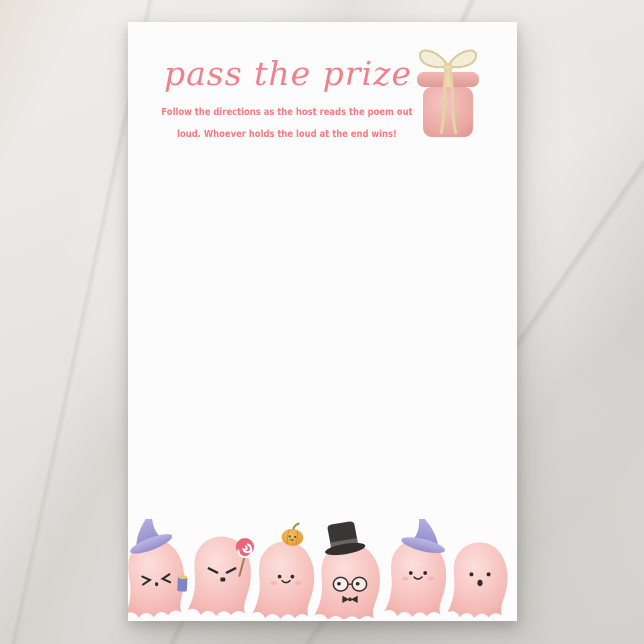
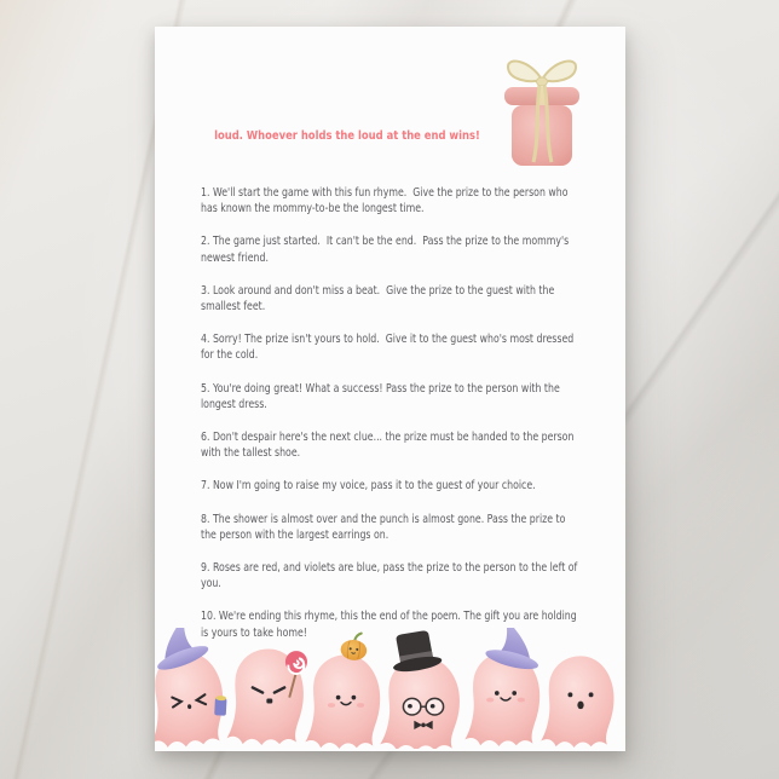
- pass the prize
- Follow the directions as the host reads the poem out
  loud. Whoever holds the loud at the end wins!
+ 1. We'll start the game with this fun rhyme. Give the prize to the person who has known the mommy-to-be the longest time.
+ 2. The game just started. It can't be the end. Pass the prize to the mommy's newest friend.
+ 3. Look around and don't miss a beat. Give the prize to the guest with the smallest feet.
+ 4. Sorry! The prize isn't yours to hold. Give it to the guest who's most dressed for the cold.
+ 5. You're doing great! What a success! Pass the prize to the person with the longest dress.
+ 6. Don't despair here's the next clue... the prize must be handed to the person with the tallest shoe.
+ 7. Now I'm going to raise my voice, pass it to the guest of your choice.
+ 8. The shower is almost over and the punch is almost gone. Pass the prize to the person with the largest earrings on.
+ 9. Roses are red, and violets are blue, pass the prize to the person to the left of you.
+ 10. We're ending this rhyme, this the end of the poem. The gift you are holding is yours to take home!
